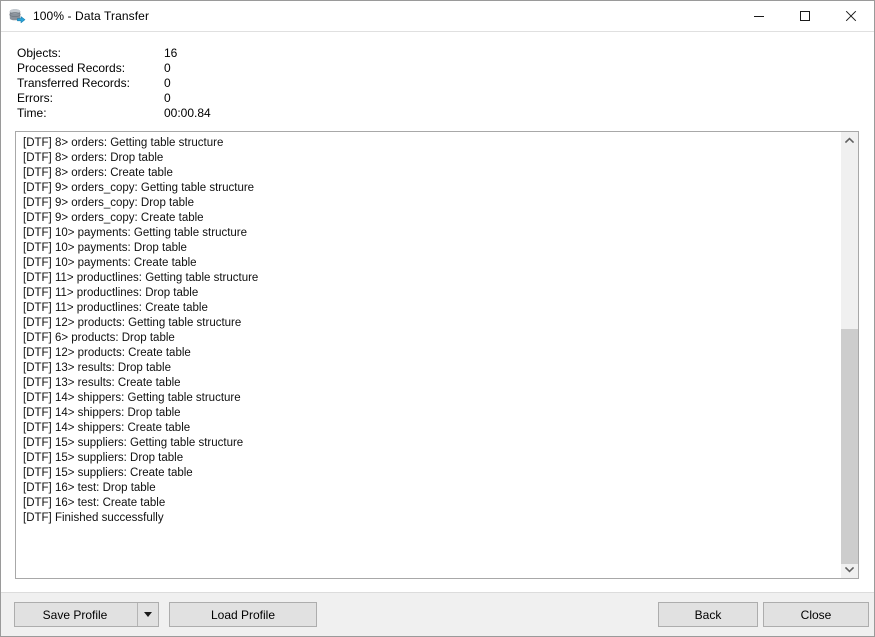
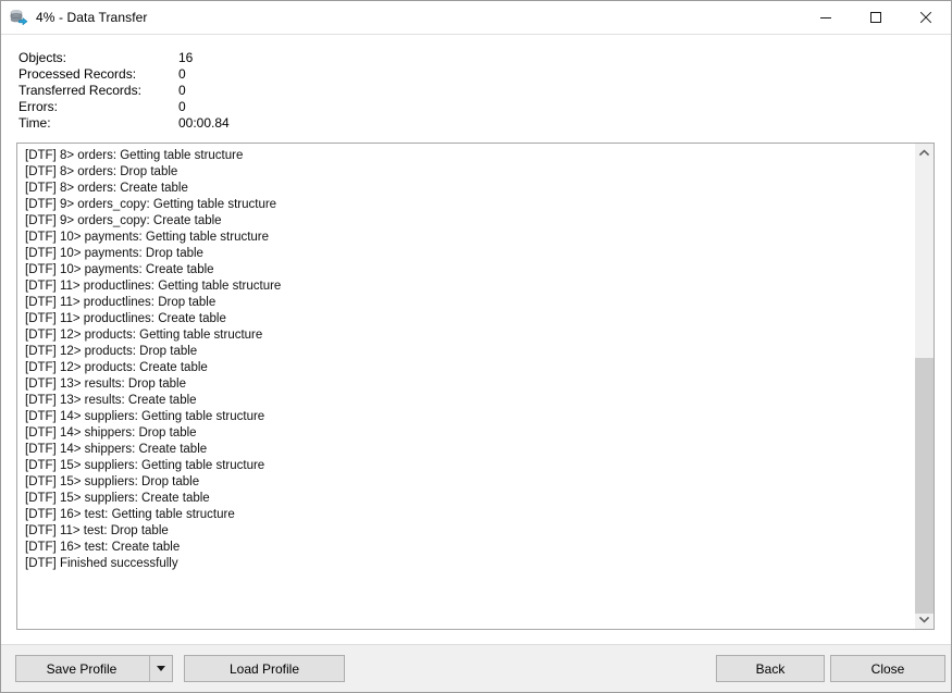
- 100% - Data Transfer
+ 4% - Data Transfer
  Objects:
  16
  Processed Records:
  0
  Transferred Records:
  0
  Errors:
  0
  Time:
  00:00.84
  [DTF] 8> orders: Getting table structure
  [DTF] 8> orders: Drop table
  [DTF] 8> orders: Create table
  [DTF] 9> orders_copy: Getting table structure
- [DTF] 9> orders_copy: Drop table
  [DTF] 9> orders_copy: Create table
  [DTF] 10> payments: Getting table structure
  [DTF] 10> payments: Drop table
  [DTF] 10> payments: Create table
  [DTF] 11> productlines: Getting table structure
  [DTF] 11> productlines: Drop table
  [DTF] 11> productlines: Create table
  [DTF] 12> products: Getting table structure
- [DTF] 6> products: Drop table
+ [DTF] 12> products: Drop table
  [DTF] 12> products: Create table
  [DTF] 13> results: Drop table
  [DTF] 13> results: Create table
- [DTF] 14> shippers: Getting table structure
+ [DTF] 14> suppliers: Getting table structure
  [DTF] 14> shippers: Drop table
  [DTF] 14> shippers: Create table
  [DTF] 15> suppliers: Getting table structure
  [DTF] 15> suppliers: Drop table
  [DTF] 15> suppliers: Create table
+ [DTF] 16> test: Getting table structure
- [DTF] 16> test: Drop table
+ [DTF] 11> test: Drop table
  [DTF] 16> test: Create table
  [DTF] Finished successfully
  Save Profile
  Load Profile
  Back
  Close
